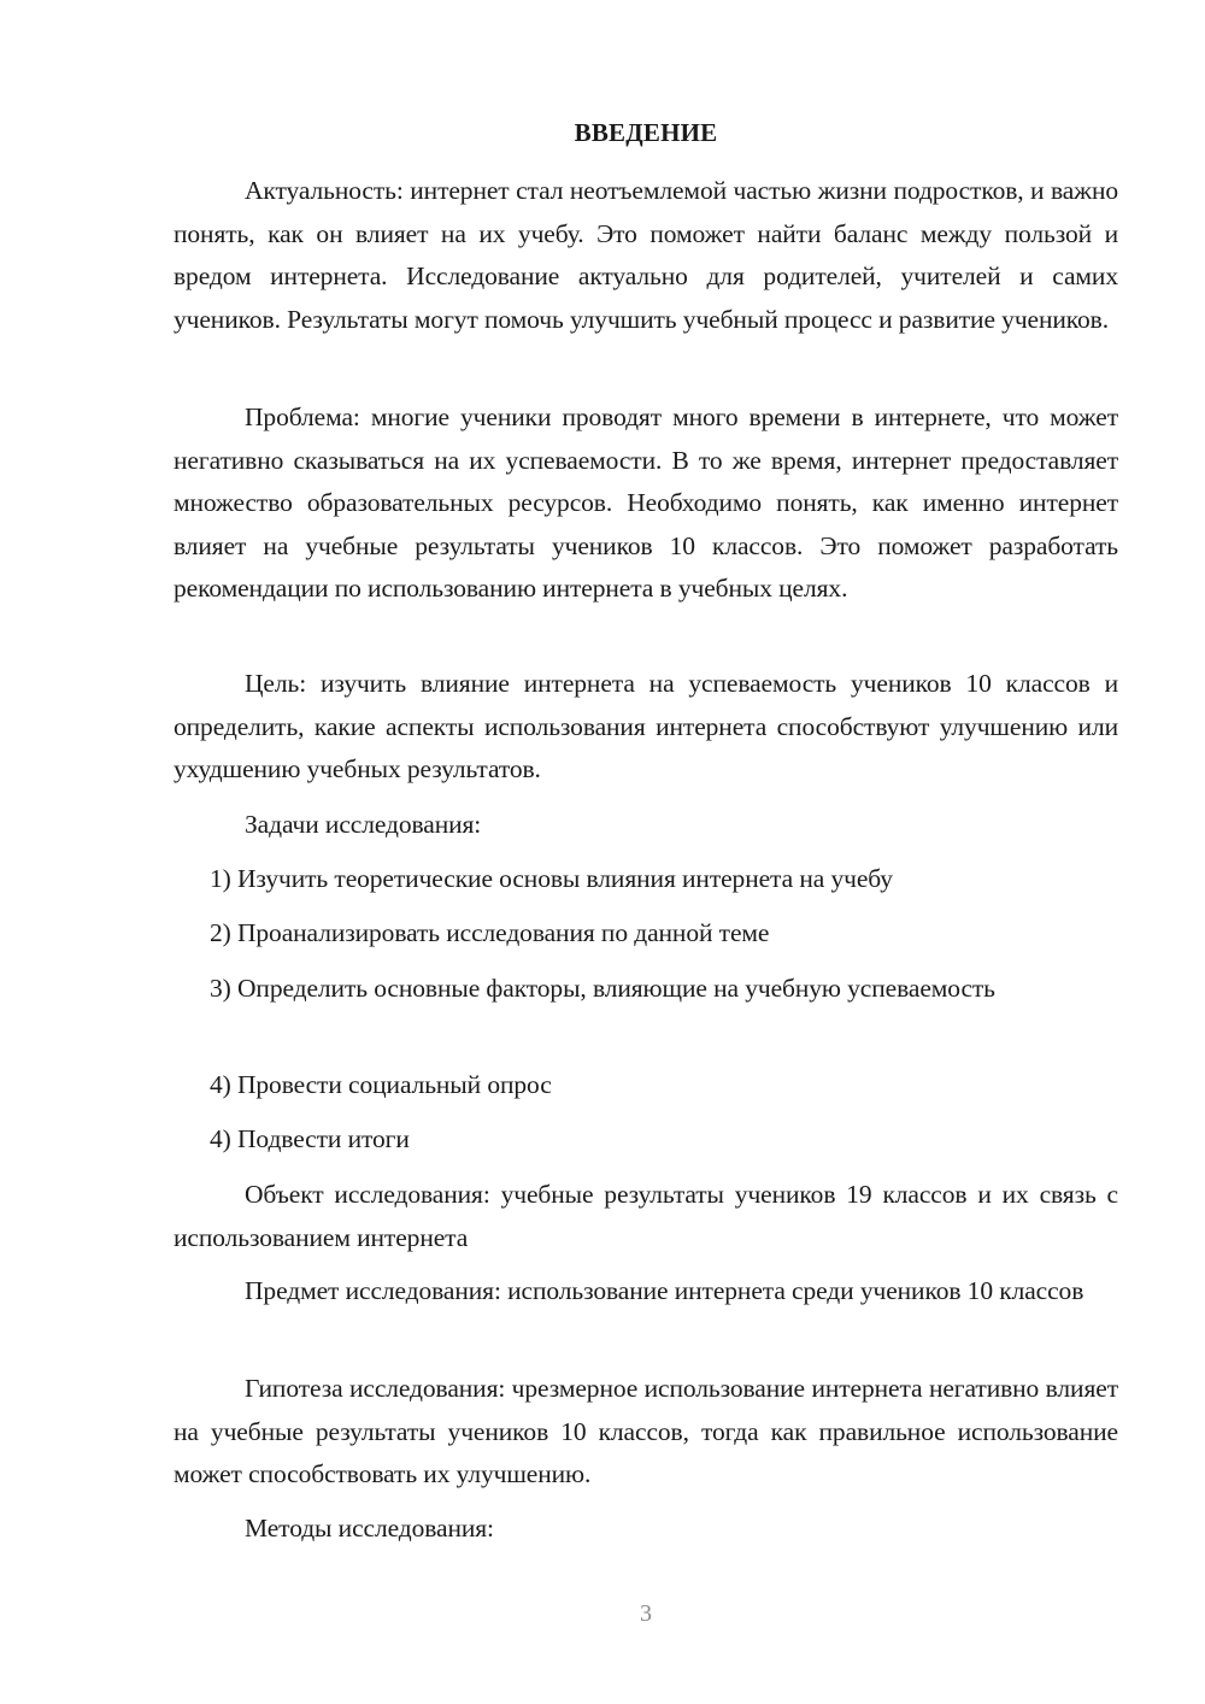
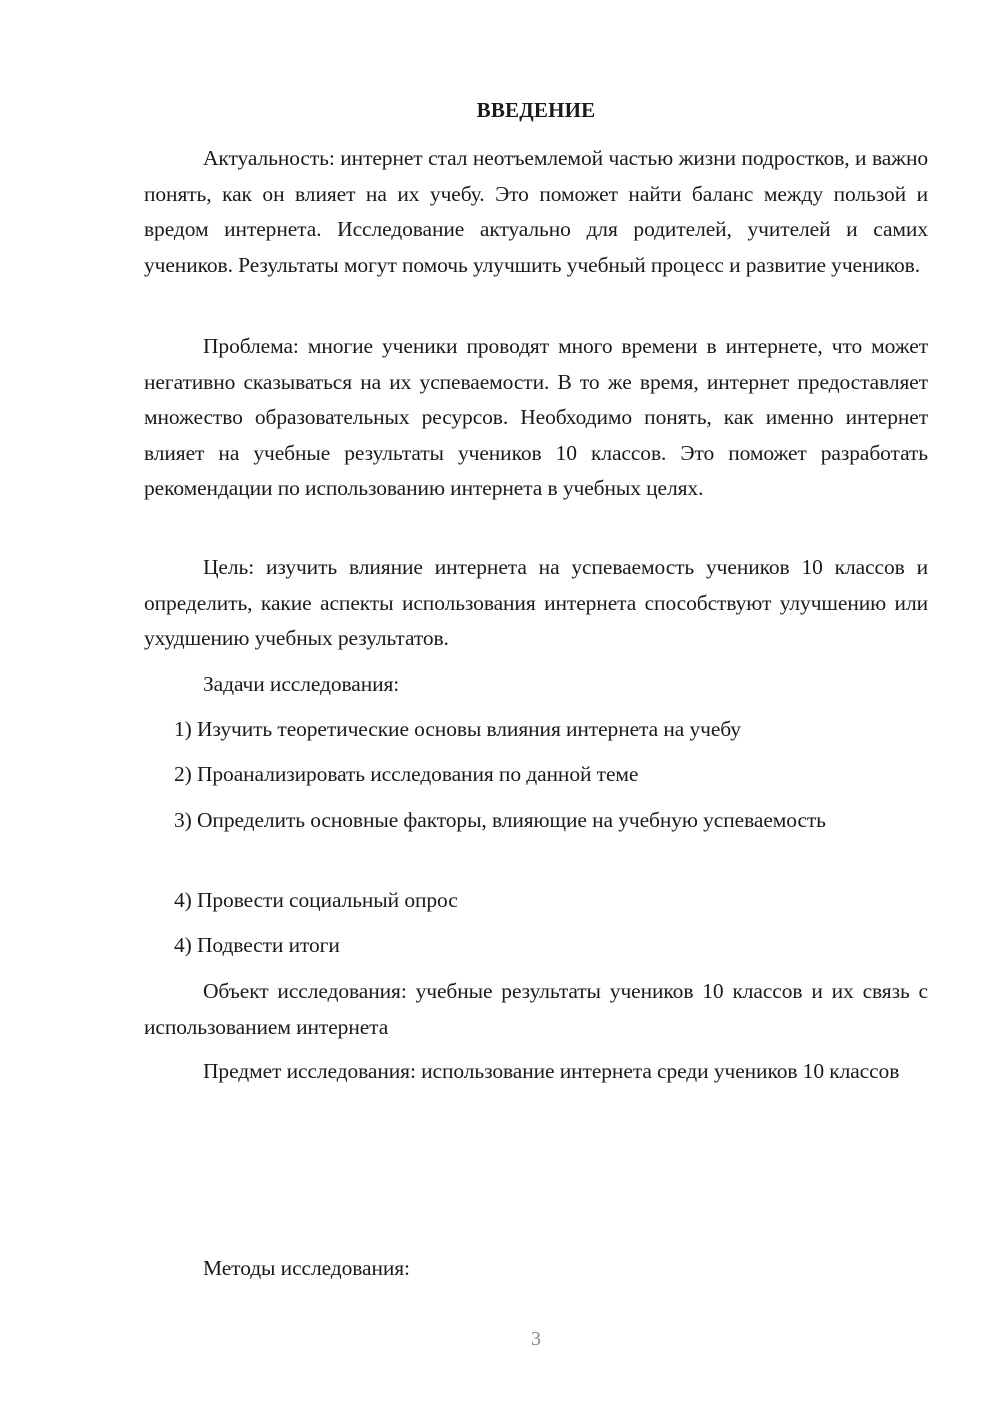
  ВВЕДЕНИЕ
  Актуальность: интернет стал неотъемлемой частью жизни подростков, и важно понять, как он влияет на их учебу. Это поможет найти баланс между пользой и вредом интернета. Исследование актуально для родителей, учителей и самих учеников. Результаты могут помочь улучшить учебный процесс и развитие учеников.
  Проблема: многие ученики проводят много времени в интернете, что может негативно сказываться на их успеваемости. В то же время, интернет предоставляет множество образовательных ресурсов. Необходимо понять, как именно интернет влияет на учебные результаты учеников 10 классов. Это поможет разработать рекомендации по использованию интернета в учебных целях.
  Цель: изучить влияние интернета на успеваемость учеников 10 классов и определить, какие аспекты использования интернета способствуют улучшению или ухудшению учебных результатов.
  Задачи исследования:
  1) Изучить теоретические основы влияния интернета на учебу
  2) Проанализировать исследования по данной теме
  3) Определить основные факторы, влияющие на учебную успеваемость
  4) Провести социальный опрос
  4) Подвести итоги
- Объект исследования: учебные результаты учеников 19 классов и их связь с использованием интернета
+ Объект исследования: учебные результаты учеников 10 классов и их связь с использованием интернета
  Предмет исследования: использование интернета среди учеников 10 классов
- Гипотеза исследования: чрезмерное использование интернета негативно влияет на учебные результаты учеников 10 классов, тогда как правильное использование может способствовать их улучшению.
  Методы исследования:
  3
